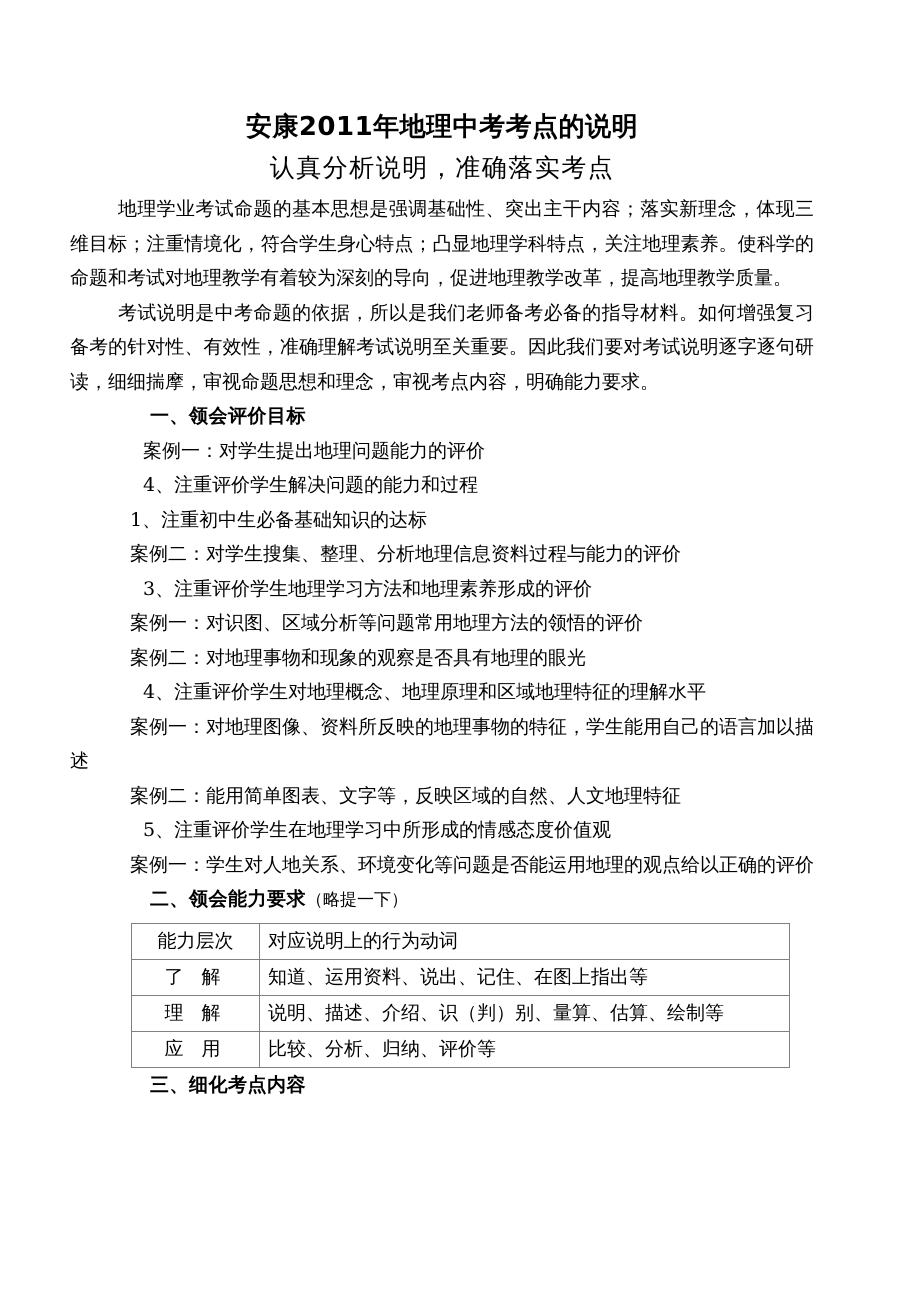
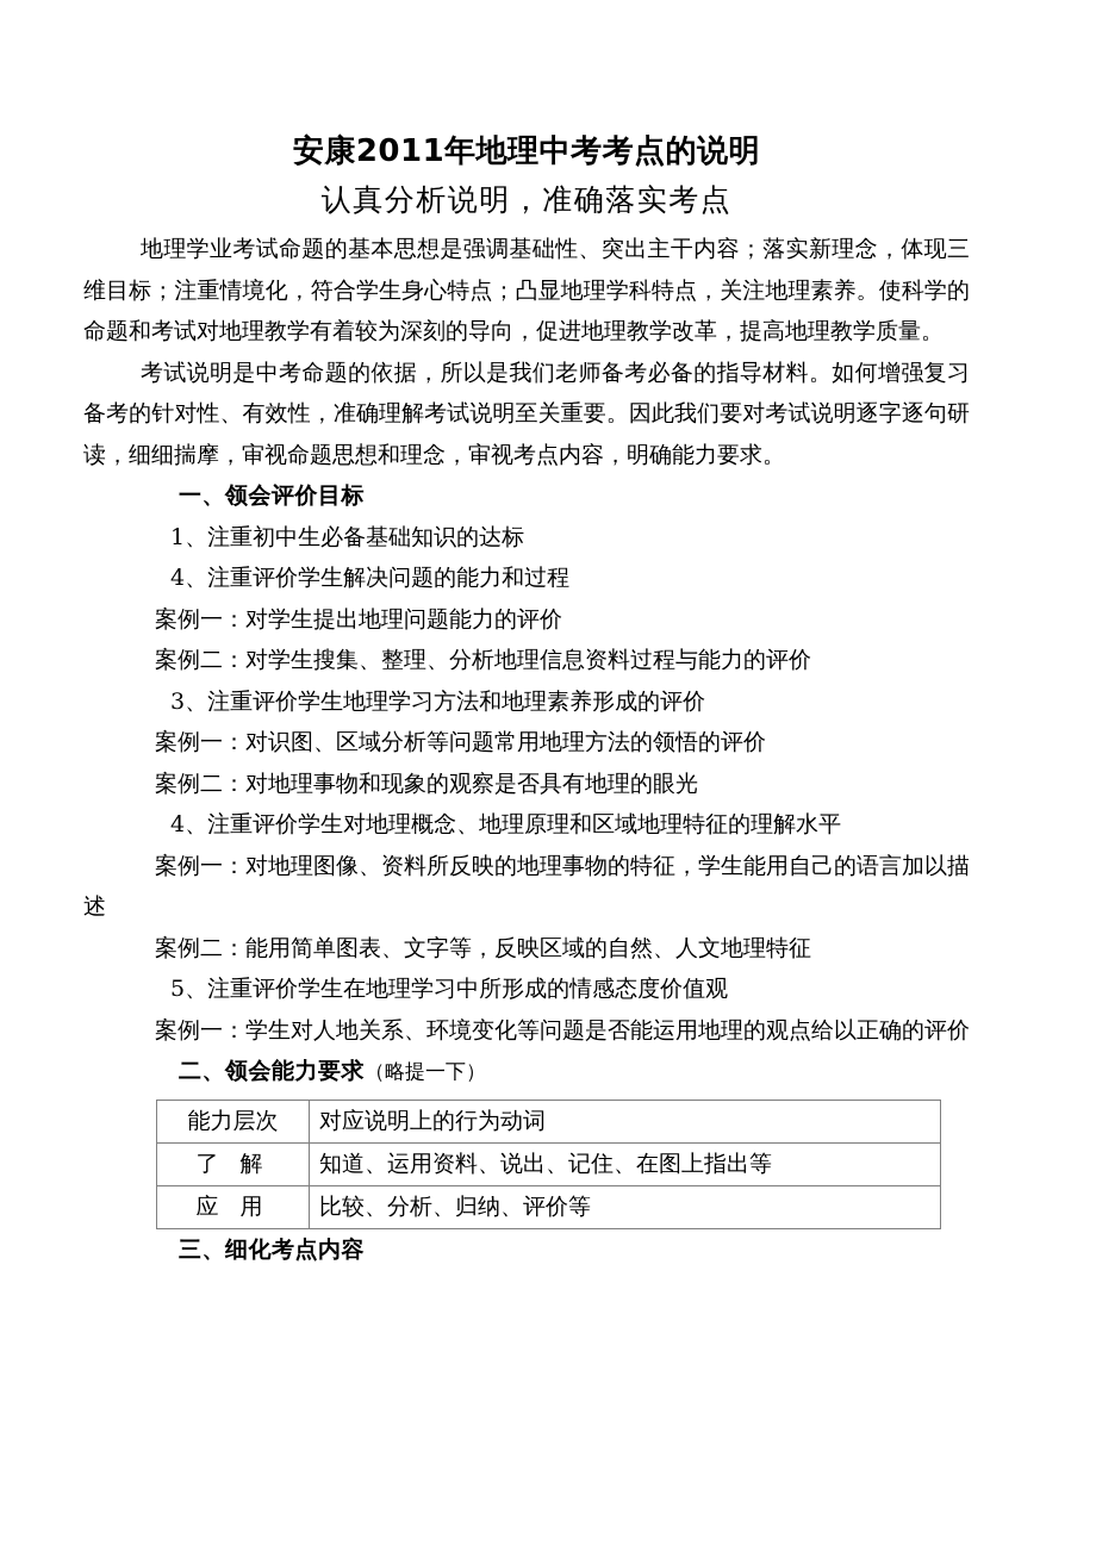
  安康2011年地理中考考点的说明
  认真分析说明，准确落实考点
  地理学业考试命题的基本思想是强调基础性、突出主干内容；落实新理念，体现三维目标；注重情境化，符合学生身心特点；凸显地理学科特点，关注地理素养。使科学的命题和考试对地理教学有着较为深刻的导向，促进地理教学改革，提高地理教学质量。
  考试说明是中考命题的依据，所以是我们老师备考必备的指导材料。如何增强复习备考的针对性、有效性，准确理解考试说明至关重要。因此我们要对考试说明逐字逐句研读，细细揣摩，审视命题思想和理念，审视考点内容，明确能力要求。
  一、领会评价目标
- 案例一：对学生提出地理问题能力的评价
+ 1、注重初中生必备基础知识的达标
  4、注重评价学生解决问题的能力和过程
- 1、注重初中生必备基础知识的达标
+ 案例一：对学生提出地理问题能力的评价
  案例二：对学生搜集、整理、分析地理信息资料过程与能力的评价
  3、注重评价学生地理学习方法和地理素养形成的评价
  案例一：对识图、区域分析等问题常用地理方法的领悟的评价
  案例二：对地理事物和现象的观察是否具有地理的眼光
  4、注重评价学生对地理概念、地理原理和区域地理特征的理解水平
  案例一：对地理图像、资料所反映的地理事物的特征，学生能用自己的语言加以描述
  案例二：能用简单图表、文字等，反映区域的自然、人文地理特征
  5、注重评价学生在地理学习中所形成的情感态度价值观
  案例一：学生对人地关系、环境变化等问题是否能运用地理的观点给以正确的评价
  二、领会能力要求（略提一下）
  能力层次	对应说明上的行为动词
  了 解	知道、运用资料、说出、记住、在图上指出等
- 理 解	说明、描述、介绍、识（判）别、量算、估算、绘制等
  应 用	比较、分析、归纳、评价等
  三、细化考点内容
